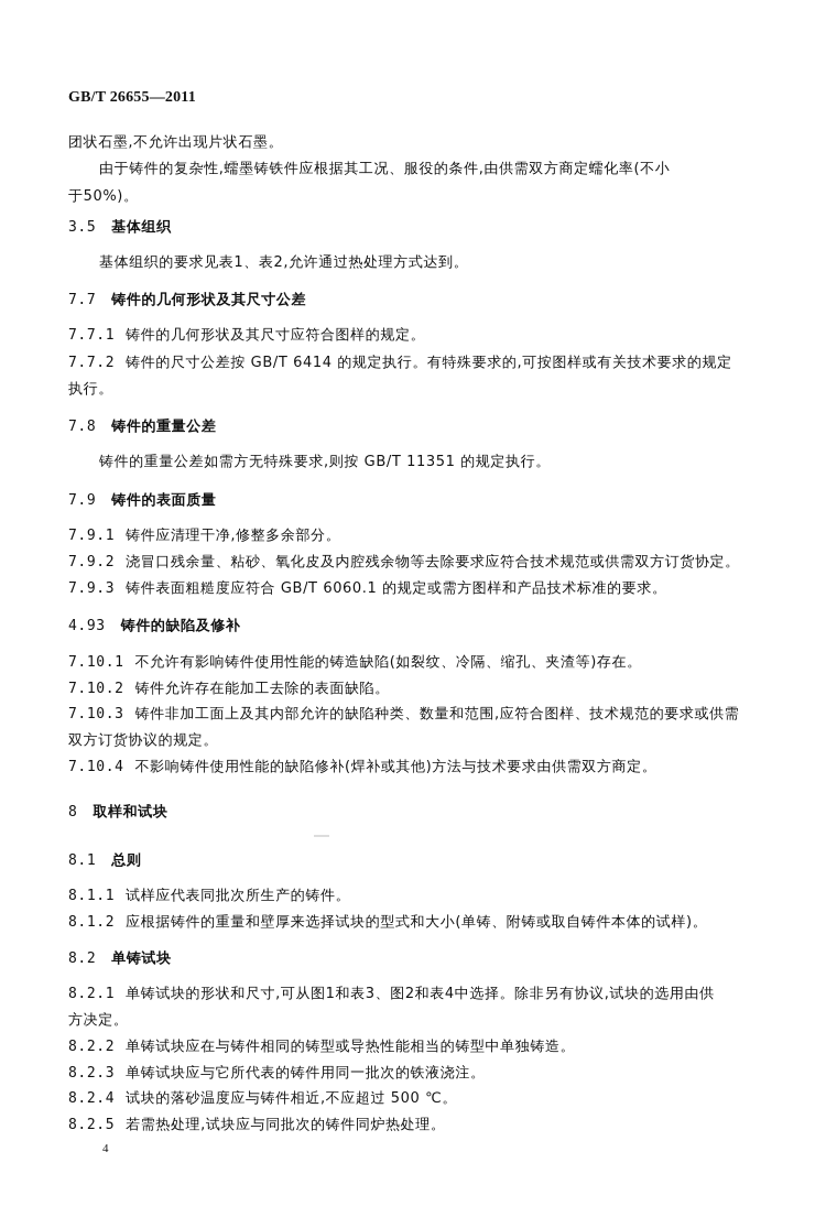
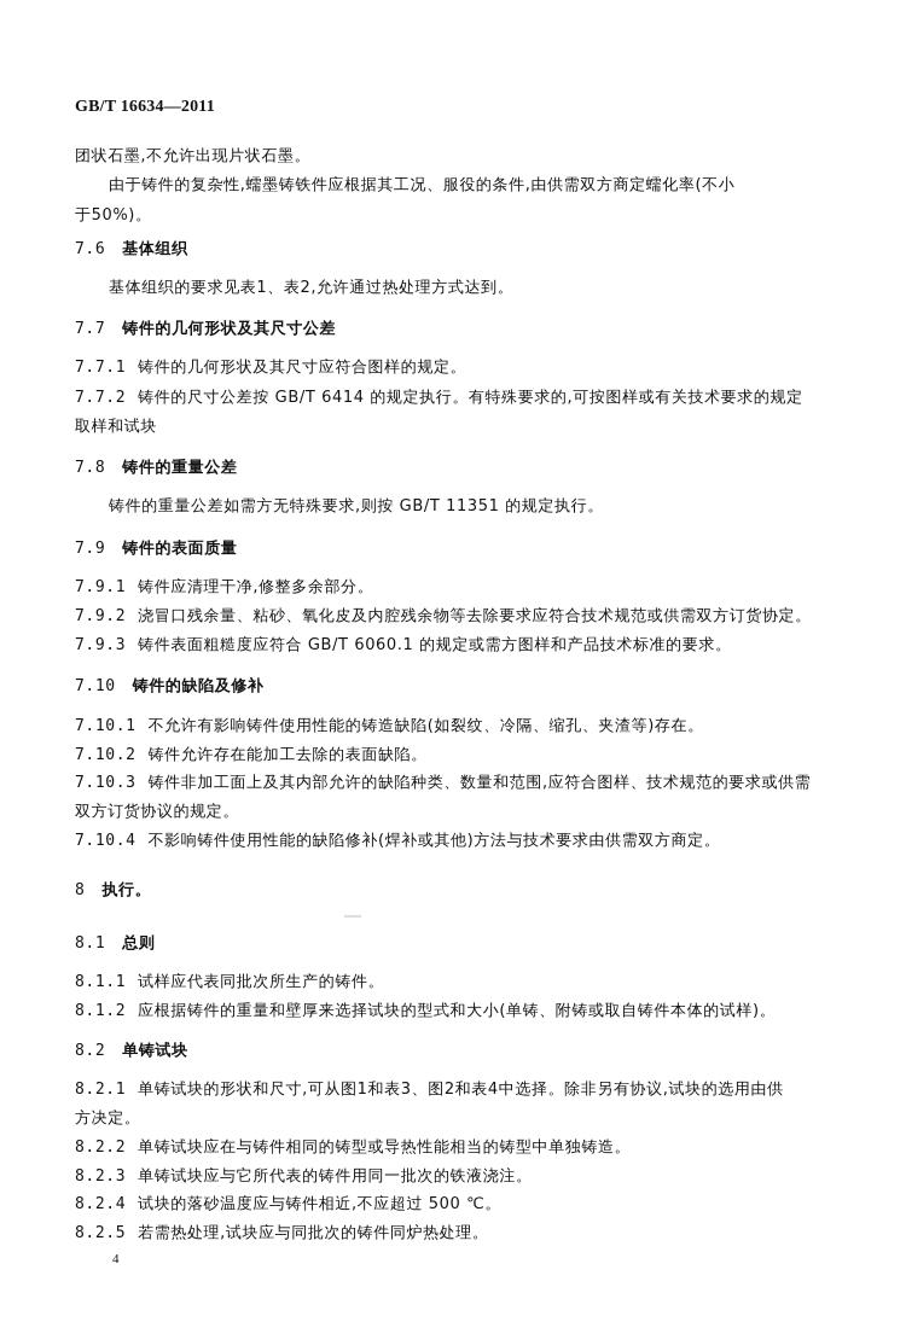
- GB/T 26655—2011
+ GB/T 16634—2011
  团状石墨,不允许出现片状石墨。
  由于铸件的复杂性,蠕墨铸铁件应根据其工况、服役的条件,由供需双方商定蠕化率(不小
  于50%)。
- 3.5 基体组织
+ 7.6 基体组织
  基体组织的要求见表1、表2,允许通过热处理方式达到。
  7.7 铸件的几何形状及其尺寸公差
  7.7.1 铸件的几何形状及其尺寸应符合图样的规定。
  7.7.2 铸件的尺寸公差按 GB/T 6414 的规定执行。有特殊要求的,可按图样或有关技术要求的规定
- 执行。
+ 取样和试块
  7.8 铸件的重量公差
  铸件的重量公差如需方无特殊要求,则按 GB/T 11351 的规定执行。
  7.9 铸件的表面质量
  7.9.1 铸件应清理干净,修整多余部分。
  7.9.2 浇冒口残余量、粘砂、氧化皮及内腔残余物等去除要求应符合技术规范或供需双方订货协定。
  7.9.3 铸件表面粗糙度应符合 GB/T 6060.1 的规定或需方图样和产品技术标准的要求。
- 4.93 铸件的缺陷及修补
+ 7.10 铸件的缺陷及修补
  7.10.1 不允许有影响铸件使用性能的铸造缺陷(如裂纹、冷隔、缩孔、夹渣等)存在。
  7.10.2 铸件允许存在能加工去除的表面缺陷。
  7.10.3 铸件非加工面上及其内部允许的缺陷种类、数量和范围,应符合图样、技术规范的要求或供需
  双方订货协议的规定。
  7.10.4 不影响铸件使用性能的缺陷修补(焊补或其他)方法与技术要求由供需双方商定。
- 8 取样和试块
+ 8 执行。
  8.1 总则
  8.1.1 试样应代表同批次所生产的铸件。
  8.1.2 应根据铸件的重量和壁厚来选择试块的型式和大小(单铸、附铸或取自铸件本体的试样)。
  8.2 单铸试块
  8.2.1 单铸试块的形状和尺寸,可从图1和表3、图2和表4中选择。除非另有协议,试块的选用由供
  方决定。
  8.2.2 单铸试块应在与铸件相同的铸型或导热性能相当的铸型中单独铸造。
  8.2.3 单铸试块应与它所代表的铸件用同一批次的铁液浇注。
  8.2.4 试块的落砂温度应与铸件相近,不应超过 500 ℃。
  8.2.5 若需热处理,试块应与同批次的铸件同炉热处理。
  4
